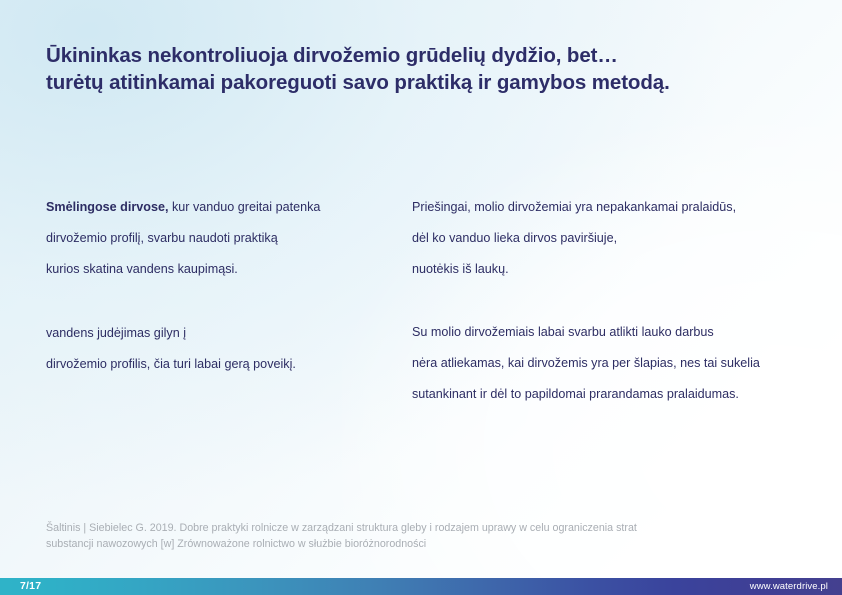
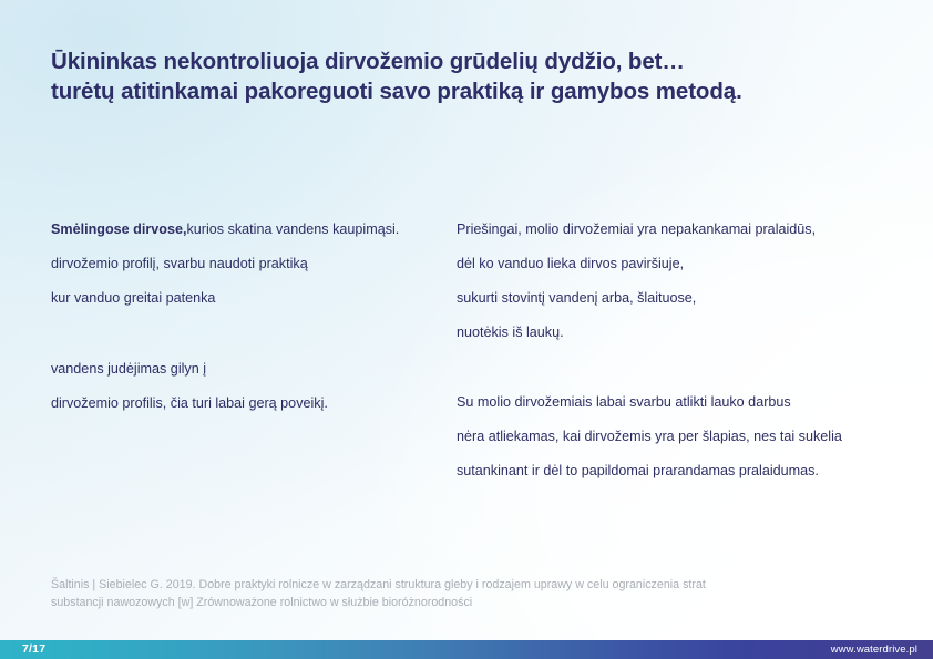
  Ūkininkas nekontroliuoja dirvožemio grūdelių dydžio, bet…
  turėtų atitinkamai pakoreguoti savo praktiką ir gamybos metodą.
- Smėlingose dirvose, kur vanduo greitai patenka
+ Smėlingose dirvose,kurios skatina vandens kaupimąsi.
  dirvožemio profilį, svarbu naudoti praktiką
- kurios skatina vandens kaupimąsi.
+ kur vanduo greitai patenka
  vandens judėjimas gilyn į
  dirvožemio profilis, čia turi labai gerą poveikį.
  Priešingai, molio dirvožemiai yra nepakankamai pralaidūs,
  dėl ko vanduo lieka dirvos paviršiuje,
+ sukurti stovintį vandenį arba, šlaituose,
  nuotėkis iš laukų.
  Su molio dirvožemiais labai svarbu atlikti lauko darbus
  nėra atliekamas, kai dirvožemis yra per šlapias, nes tai sukelia
  sutankinant ir dėl to papildomai prarandamas pralaidumas.
  Šaltinis | Siebielec G. 2019. Dobre praktyki rolnicze w zarządzani struktura gleby i rodzajem uprawy w celu ograniczenia strat
  substancji nawozowych [w] Zrównoważone rolnictwo w służbie bioróżnorodności
  7/17
  www.waterdrive.pl
